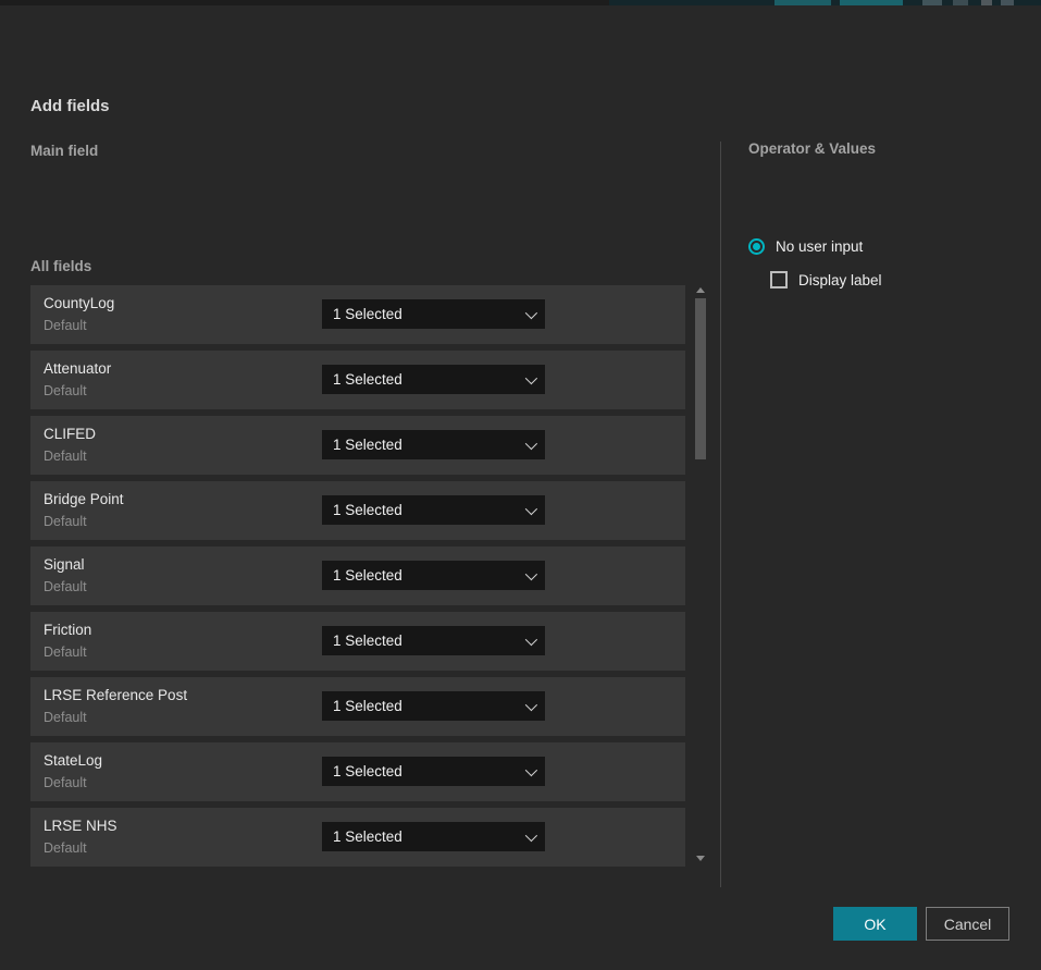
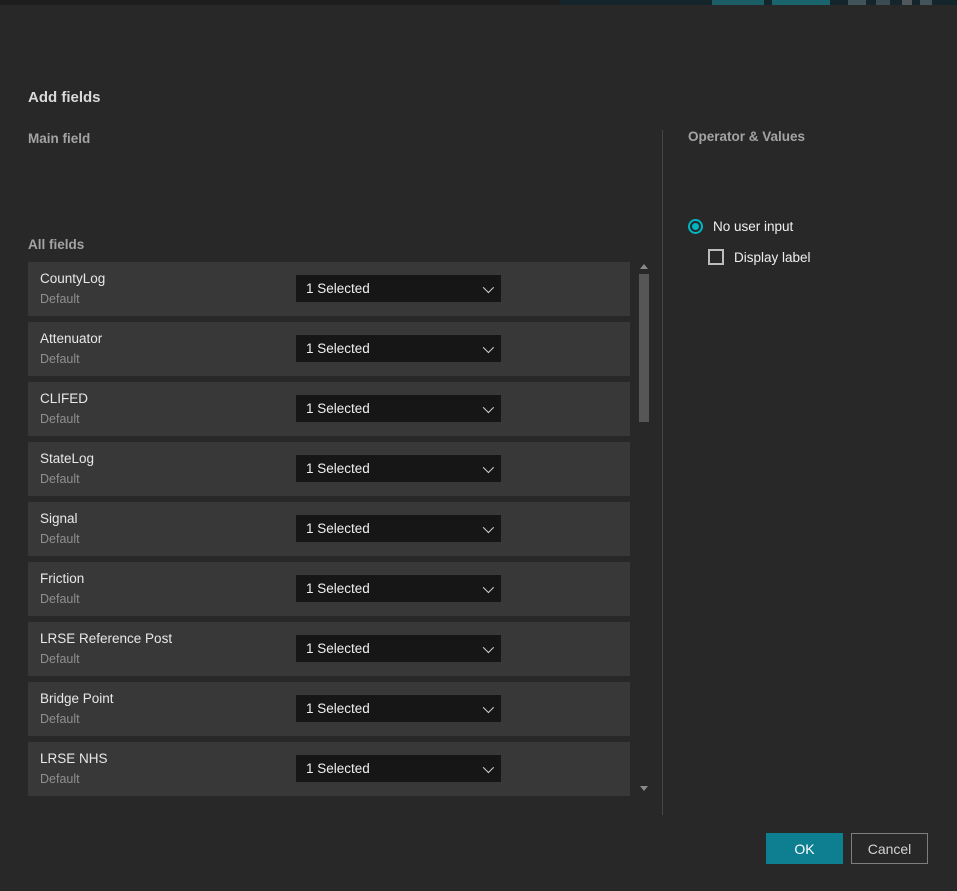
  Add fields
  Main field
  All fields
  CountyLog
  Default
  1 Selected
  Attenuator
  Default
  1 Selected
  CLIFED
  Default
  1 Selected
- Bridge Point
+ StateLog
  Default
  1 Selected
  Signal
  Default
  1 Selected
  Friction
  Default
  1 Selected
  LRSE Reference Post
  Default
  1 Selected
- StateLog
+ Bridge Point
  Default
  1 Selected
  LRSE NHS
  Default
  1 Selected
  Operator & Values
  No user input
  Display label
  OK
  Cancel
